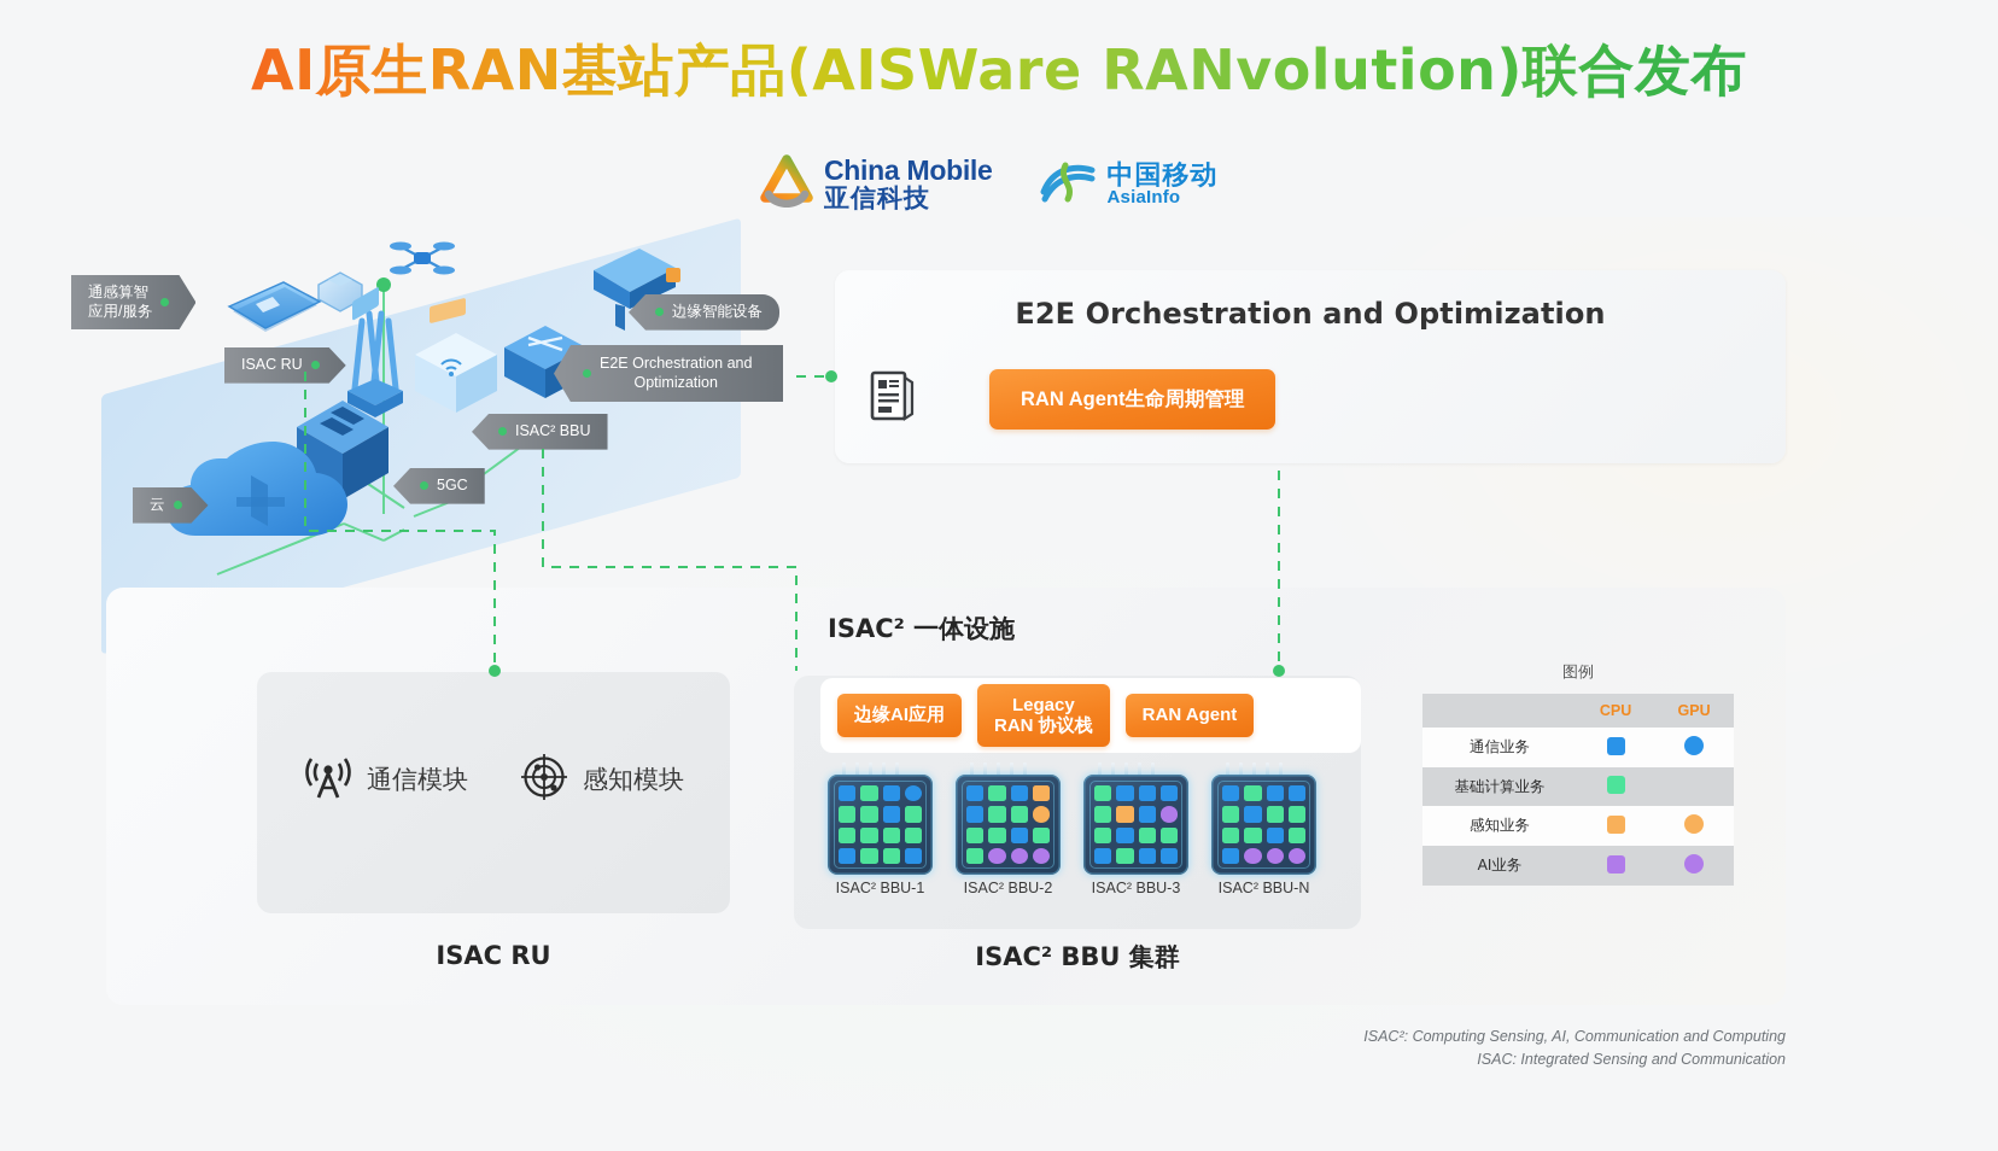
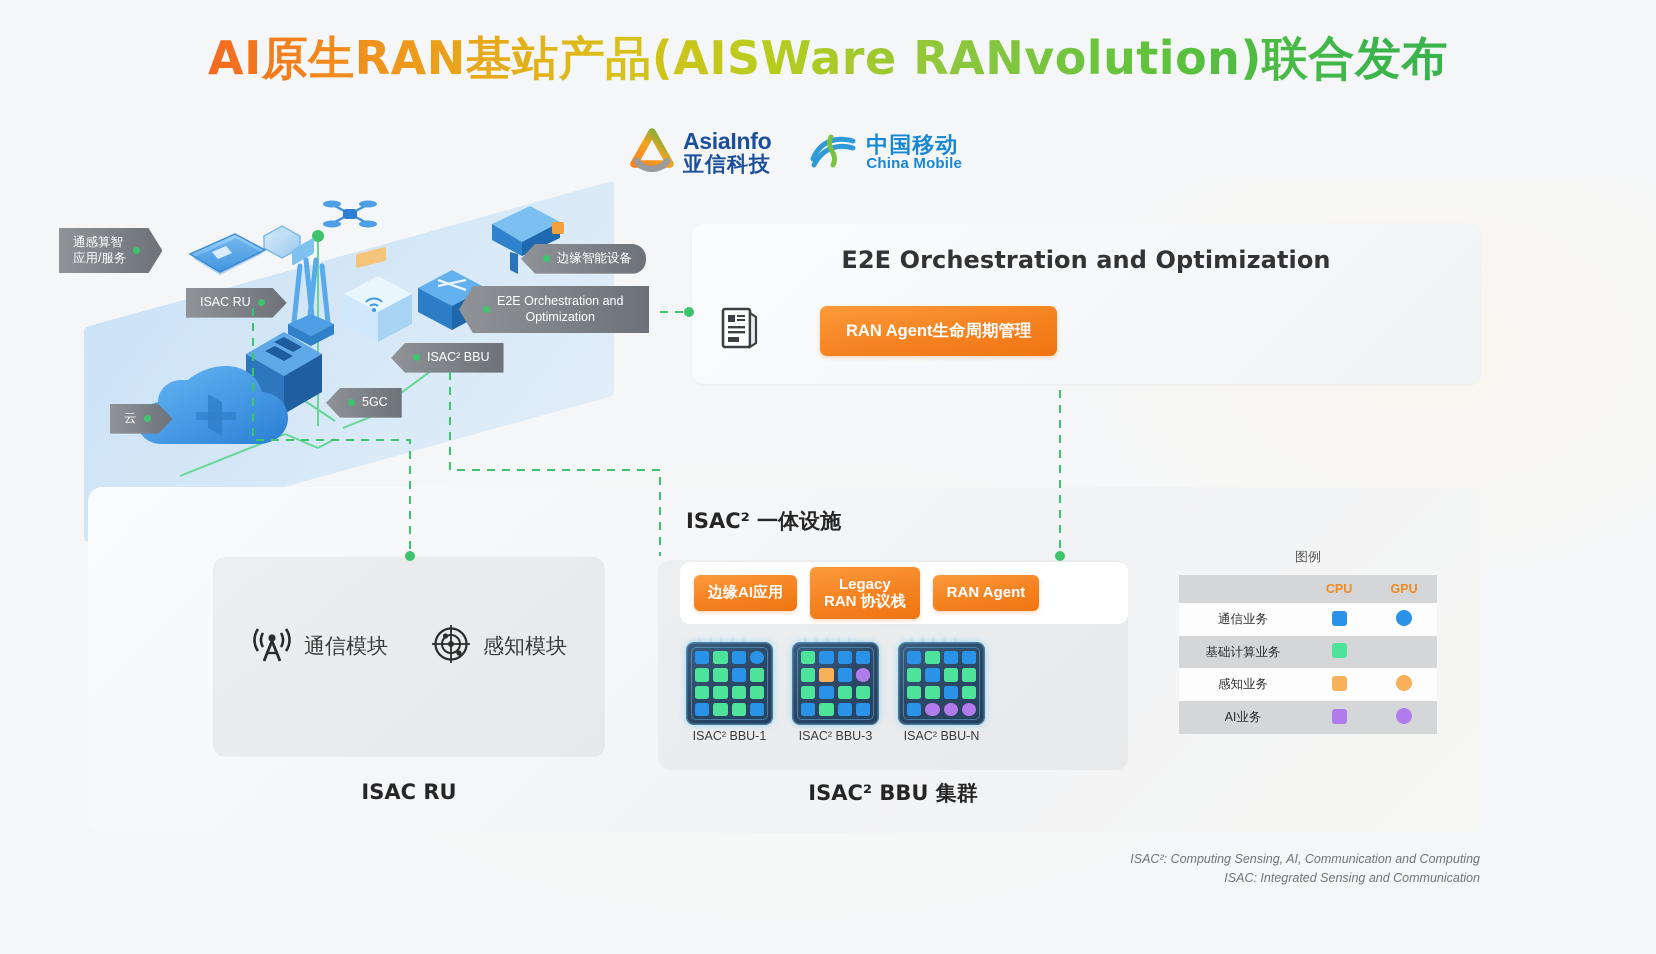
  AI原生RAN基站产品(AISWare RANvolution)联合发布
- China Mobile
+ AsiaInfo
  亚信科技
  中国移动
- AsiaInfo
+ China Mobile
  通感算智
  应用/服务
  ISAC RU
  边缘智能设备
  E2E Orchestration and
  Optimization
  ISAC² BBU
  5GC
  云
  E2E Orchestration and Optimization
  RAN Agent生命周期管理
  通信模块
  感知模块
  ISAC RU
  ISAC² 一体设施
  边缘AI应用
  Legacy
  RAN 协议栈
  RAN Agent
  ISAC² BBU-1
- ISAC² BBU-2
  ISAC² BBU-3
  ISAC² BBU-N
  ISAC² BBU 集群
  图例
  	CPU	GPU
  通信业务
  基础计算业务
  感知业务
  AI业务
  ISAC²: Computing Sensing, AI, Communication and Computing
  ISAC: Integrated Sensing and Communication
